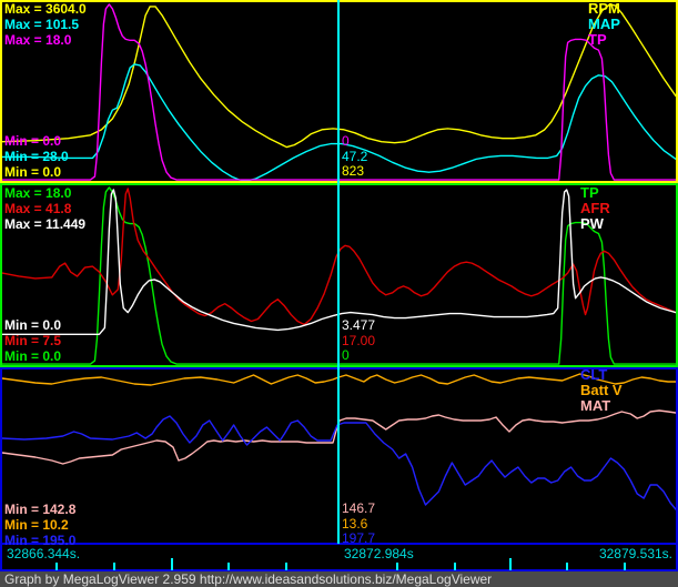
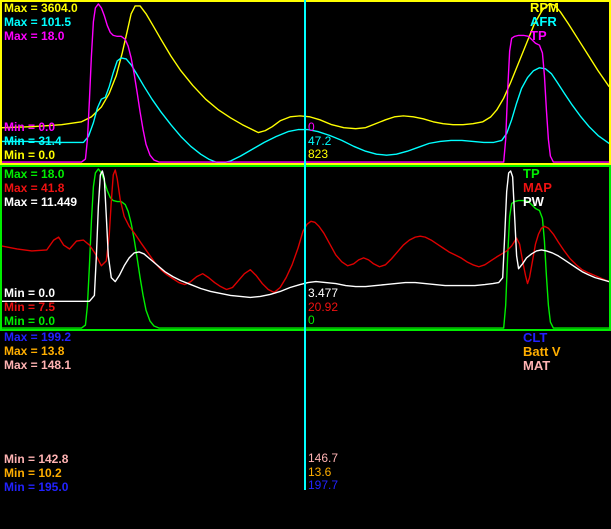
- 32866.344s.
- 32872.984s
- 32879.531s.
  Max = 3604.0
  Max = 101.5
  Max = 18.0
  RPM
- MAP
+ AFR
  TP
  Min = 0.0
- Min = 28.0
+ Min = 31.4
  Min = 0.0
  0
  47.2
  823
  Max = 18.0
  Max = 41.8
  Max = 11.449
  TP
- AFR
+ MAP
  PW
  Min = 0.0
  Min = 7.5
  Min = 0.0
  3.477
- 17.00
+ 20.92
  0
+ Max = 199.2
+ Max = 13.8
+ Max = 148.1
  CLT
  Batt V
  MAT
  Min = 142.8
  Min = 10.2
  Min = 195.0
  146.7
  13.6
  197.7
- Graph by MegaLogViewer 2.959 http://www.ideasandsolutions.biz/MegaLogViewer
